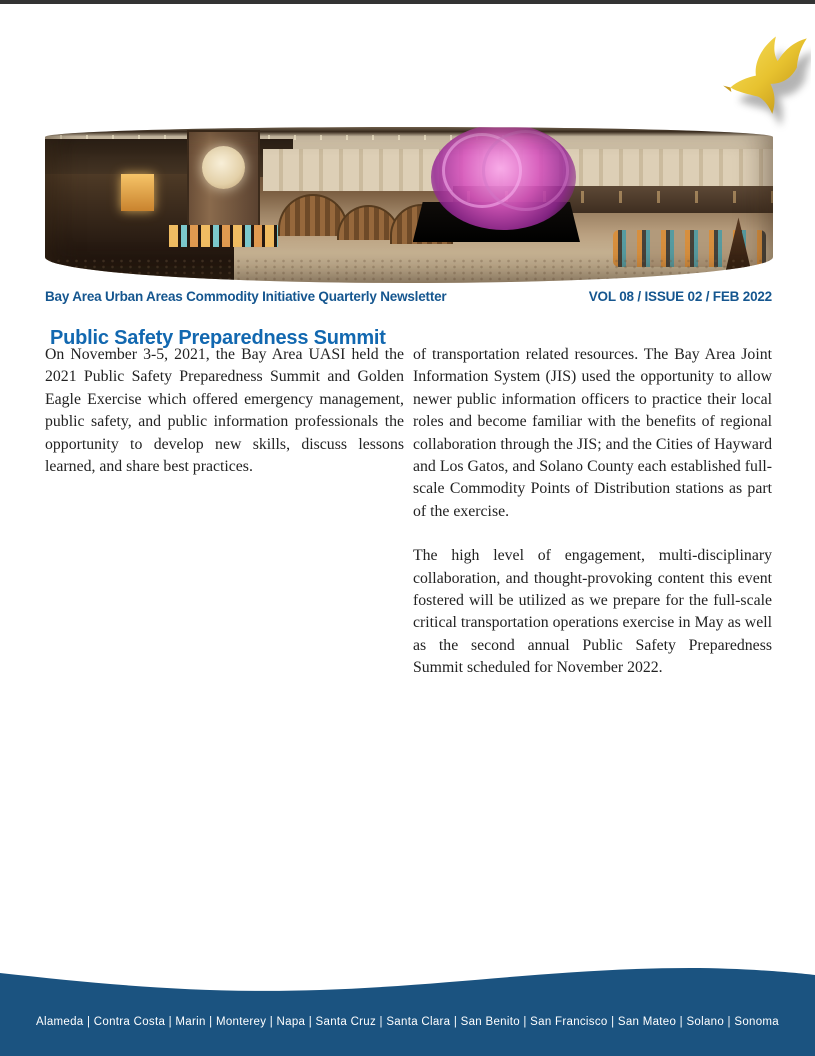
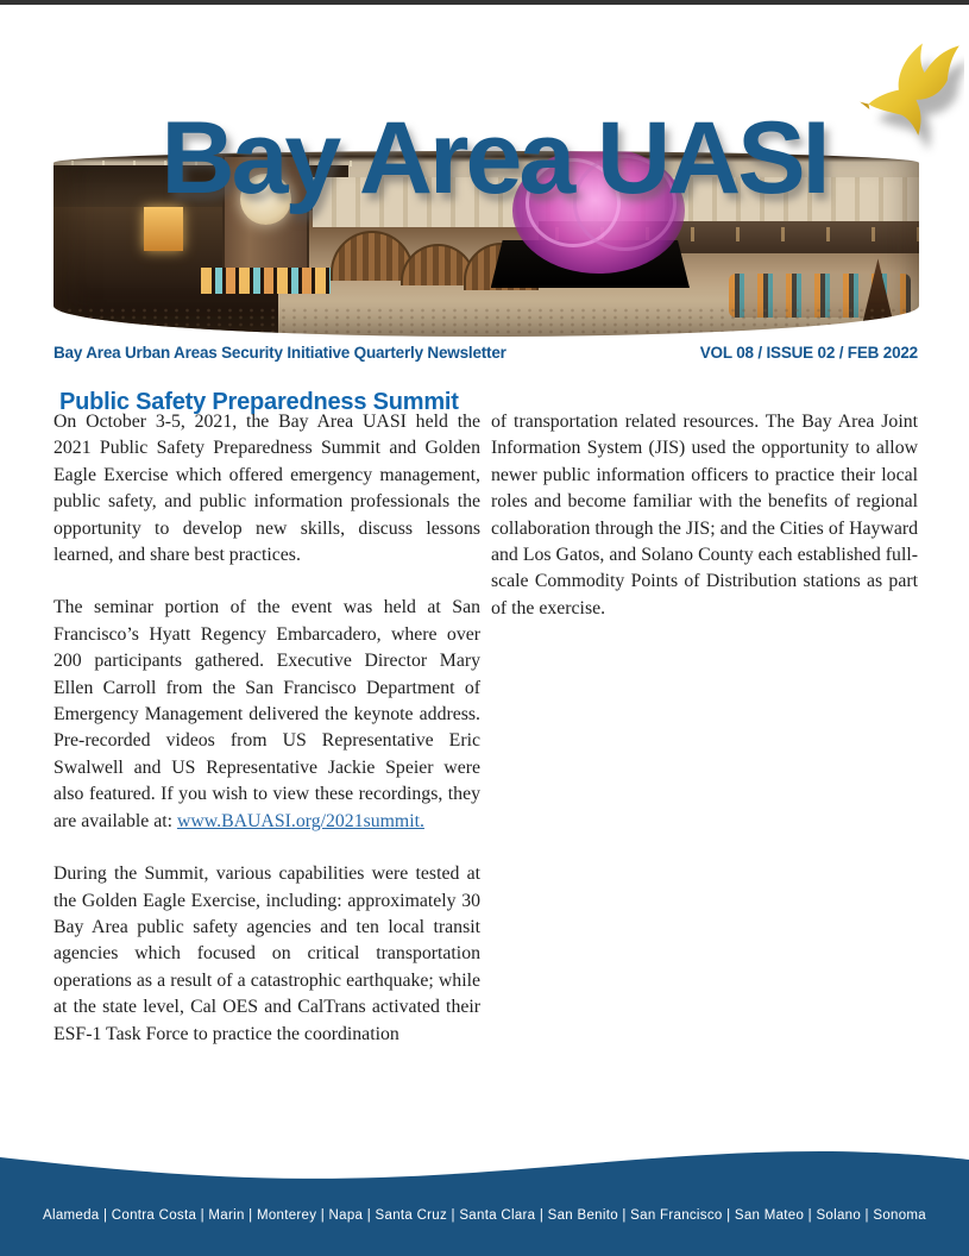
+ Bay Area UASI
- Bay Area Urban Areas Commodity Initiative Quarterly Newsletter
+ Bay Area Urban Areas Security Initiative Quarterly Newsletter
  VOL 08 / ISSUE 02 / FEB 2022
  Public Safety Preparedness Summit
- On November 3-5, 2021, the Bay Area UASI held the 2021 Public Safety Preparedness Summit and Golden Eagle Exercise which offered emergency management, public safety, and public information professionals the opportunity to develop new skills, discuss lessons learned, and share best practices.
+ On October 3-5, 2021, the Bay Area UASI held the 2021 Public Safety Preparedness Summit and Golden Eagle Exercise which offered emergency management, public safety, and public information professionals the opportunity to develop new skills, discuss lessons learned, and share best practices.
+ The seminar portion of the event was held at San Francisco’s Hyatt Regency Embarcadero, where over 200 participants gathered. Executive Director Mary Ellen Carroll from the San Francisco Department of Emergency Management delivered the keynote address. Pre-recorded videos from US Representative Eric Swalwell and US Representative Jackie Speier were also featured. If you wish to view these recordings, they are available at: www.BAUASI.org/2021summit.
+ During the Summit, various capabilities were tested at the Golden Eagle Exercise, including: approximately 30 Bay Area public safety agencies and ten local transit agencies which focused on critical transportation operations as a result of a catastrophic earthquake; while at the state level, Cal OES and CalTrans activated their ESF-1 Task Force to practice the coordination
  of transportation related resources. The Bay Area Joint Information System (JIS) used the opportunity to allow newer public information officers to practice their local roles and become familiar with the benefits of regional collaboration through the JIS; and the Cities of Hayward and Los Gatos, and Solano County each established full-scale Commodity Points of Distribution stations as part of the exercise.
- The high level of engagement, multi-disciplinary collaboration, and thought-provoking content this event fostered will be utilized as we prepare for the full-scale critical transportation operations exercise in May as well as the second annual Public Safety Preparedness Summit scheduled for November 2022.
  Alameda | Contra Costa | Marin | Monterey | Napa | Santa Cruz | Santa Clara | San Benito | San Francisco | San Mateo | Solano | Sonoma
